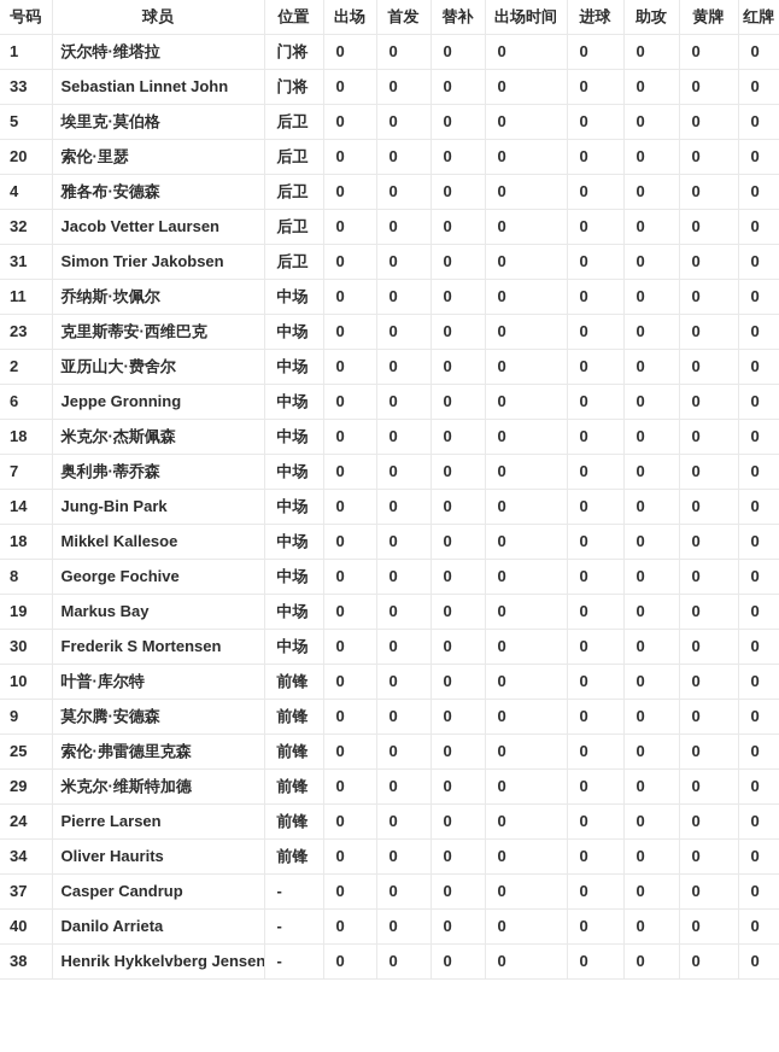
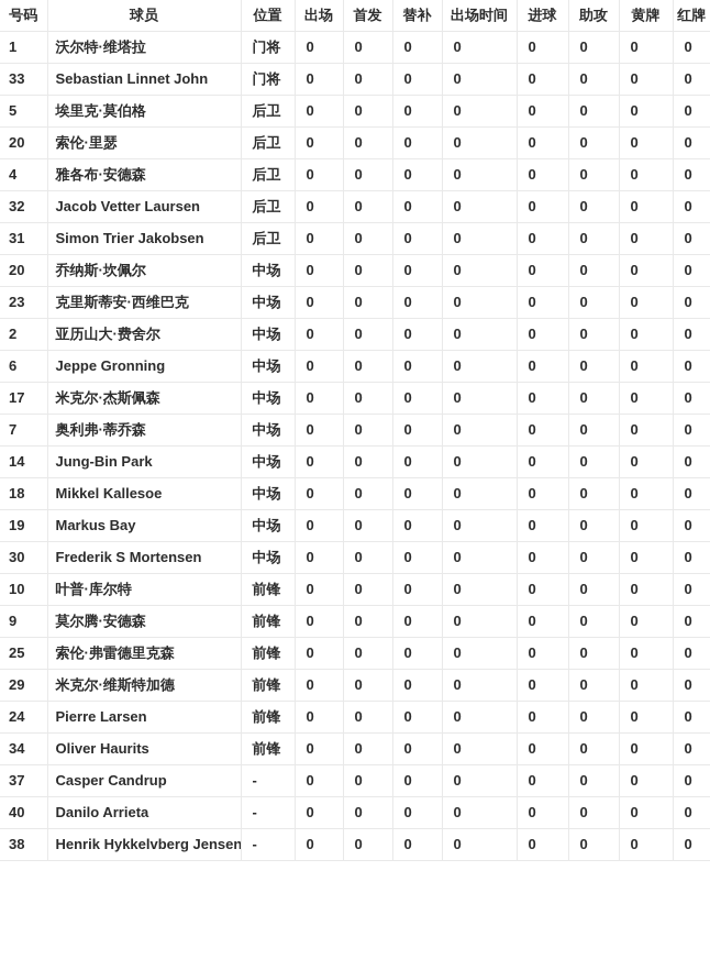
  号码	球员	位置	出场	首发	替补	出场时间	进球	助攻	黄牌	红牌
  1	沃尔特·维塔拉	门将	0	0	0	0	0	0	0	0
  33	Sebastian Linnet John	门将	0	0	0	0	0	0	0	0
  5	埃里克·莫伯格	后卫	0	0	0	0	0	0	0	0
  20	索伦·里瑟	后卫	0	0	0	0	0	0	0	0
  4	雅各布·安德森	后卫	0	0	0	0	0	0	0	0
  32	Jacob Vetter Laursen	后卫	0	0	0	0	0	0	0	0
  31	Simon Trier Jakobsen	后卫	0	0	0	0	0	0	0	0
- 11	乔纳斯·坎佩尔	中场	0	0	0	0	0	0	0	0
+ 20	乔纳斯·坎佩尔	中场	0	0	0	0	0	0	0	0
  23	克里斯蒂安·西维巴克	中场	0	0	0	0	0	0	0	0
  2	亚历山大·费舍尔	中场	0	0	0	0	0	0	0	0
  6	Jeppe Gronning	中场	0	0	0	0	0	0	0	0
- 18	米克尔·杰斯佩森	中场	0	0	0	0	0	0	0	0
+ 17	米克尔·杰斯佩森	中场	0	0	0	0	0	0	0	0
  7	奥利弗·蒂乔森	中场	0	0	0	0	0	0	0	0
  14	Jung-Bin Park	中场	0	0	0	0	0	0	0	0
  18	Mikkel Kallesoe	中场	0	0	0	0	0	0	0	0
- 8	George Fochive	中场	0	0	0	0	0	0	0	0
  19	Markus Bay	中场	0	0	0	0	0	0	0	0
  30	Frederik S Mortensen	中场	0	0	0	0	0	0	0	0
  10	叶普·库尔特	前锋	0	0	0	0	0	0	0	0
  9	莫尔腾·安德森	前锋	0	0	0	0	0	0	0	0
  25	索伦·弗雷德里克森	前锋	0	0	0	0	0	0	0	0
  29	米克尔·维斯特加德	前锋	0	0	0	0	0	0	0	0
  24	Pierre Larsen	前锋	0	0	0	0	0	0	0	0
  34	Oliver Haurits	前锋	0	0	0	0	0	0	0	0
  37	Casper Candrup	-	0	0	0	0	0	0	0	0
  40	Danilo Arrieta	-	0	0	0	0	0	0	0	0
  38	Henrik Hykkelvberg Jensen	-	0	0	0	0	0	0	0	0
